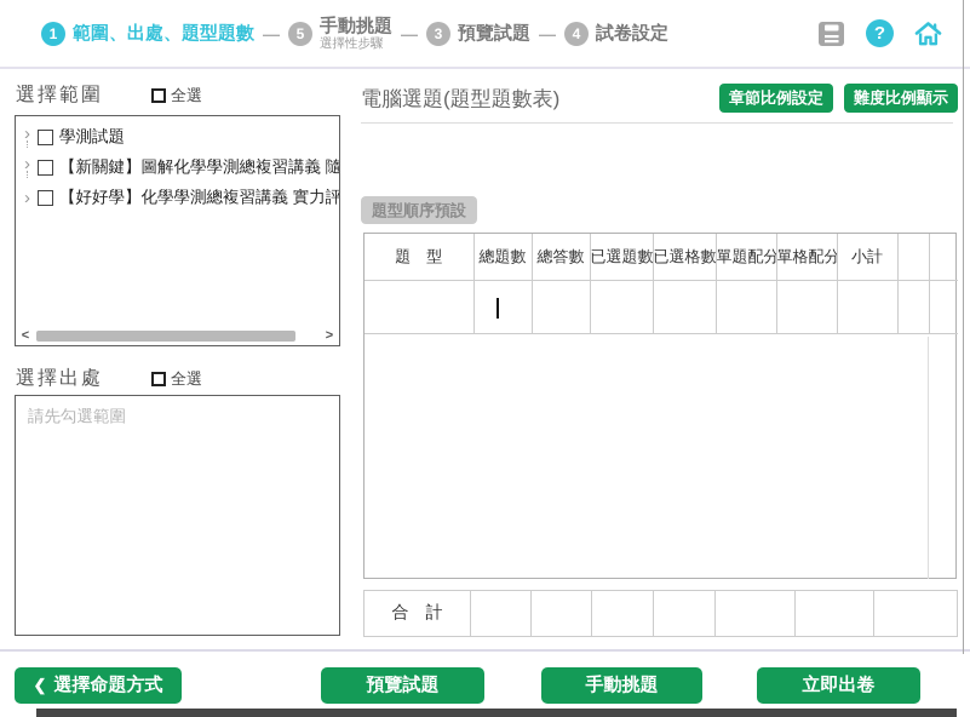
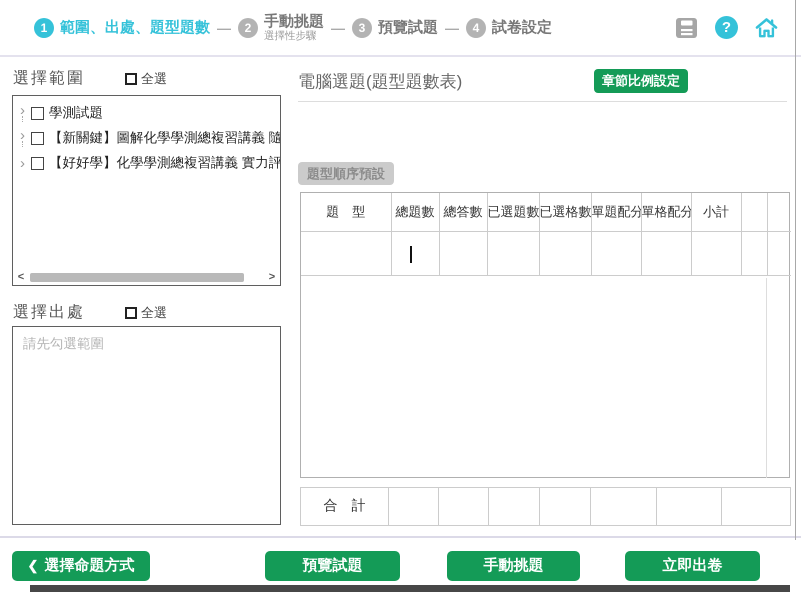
  1
  範圍、出處、題型題數
  —
- 5
+ 2
  手動挑題
  選擇性步驟
  —
  3
  預覽試題
  —
  4
  試卷設定
  ?
  選擇範圍
  全選
  ›
  學測試題
  ›
  【新關鍵】圖解化學學測總複習講義 隨
  ›
  【好好學】化學學測總複習講義 實力評
  <
  >
  選擇出處
  全選
  請先勾選範圍
  電腦選題(題型題數表)
  章節比例設定
- 難度比例顯示
  題型順序預設
  題 型	總題數	總答數	已選題數	已選格數	單題配分	單格配分	小計
  合 計
  ❮
  選擇命題方式
  預覽試題
  手動挑題
  立即出卷
